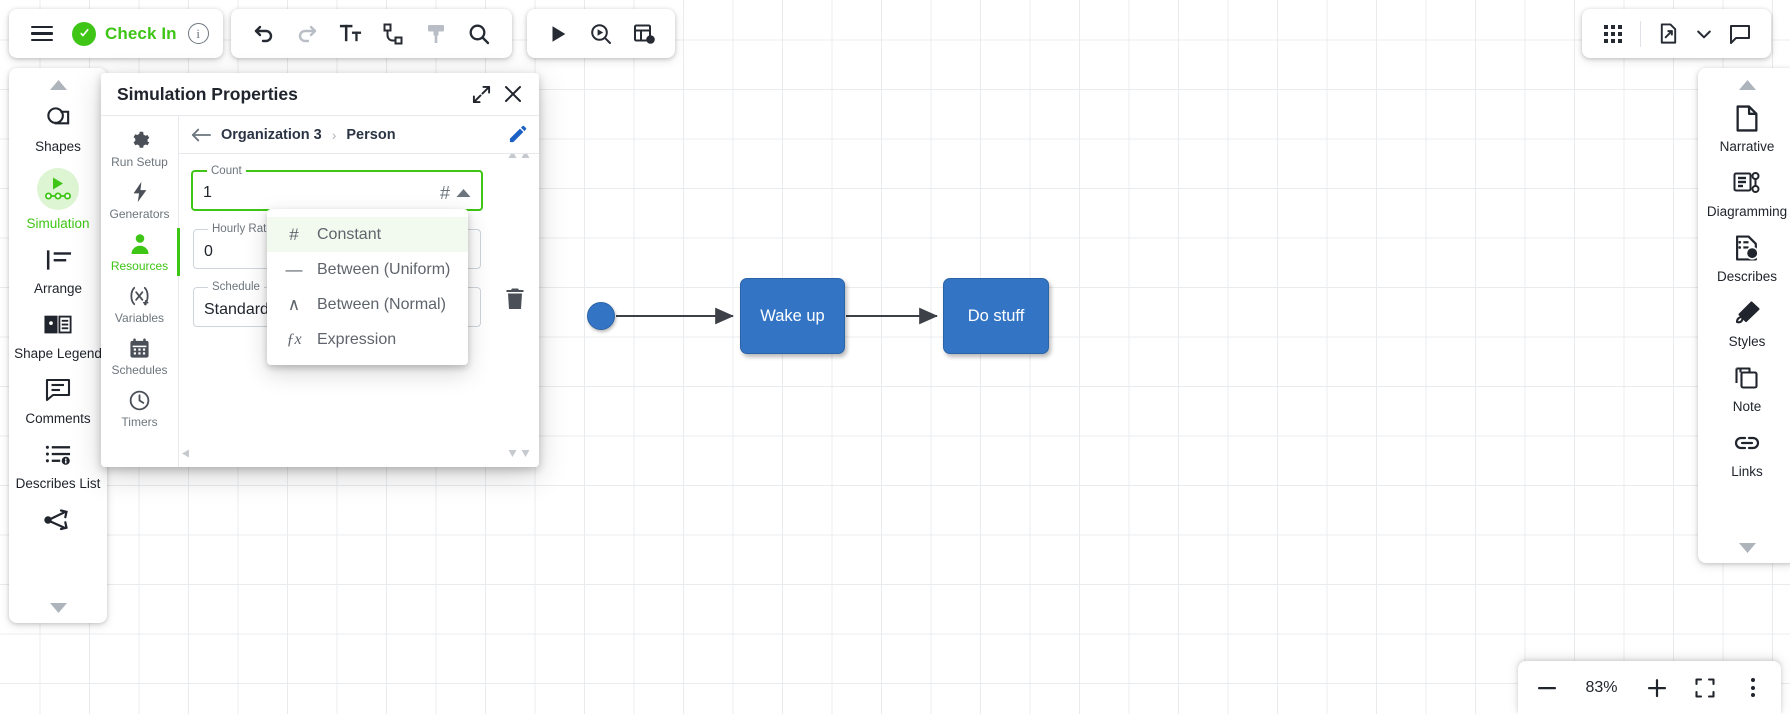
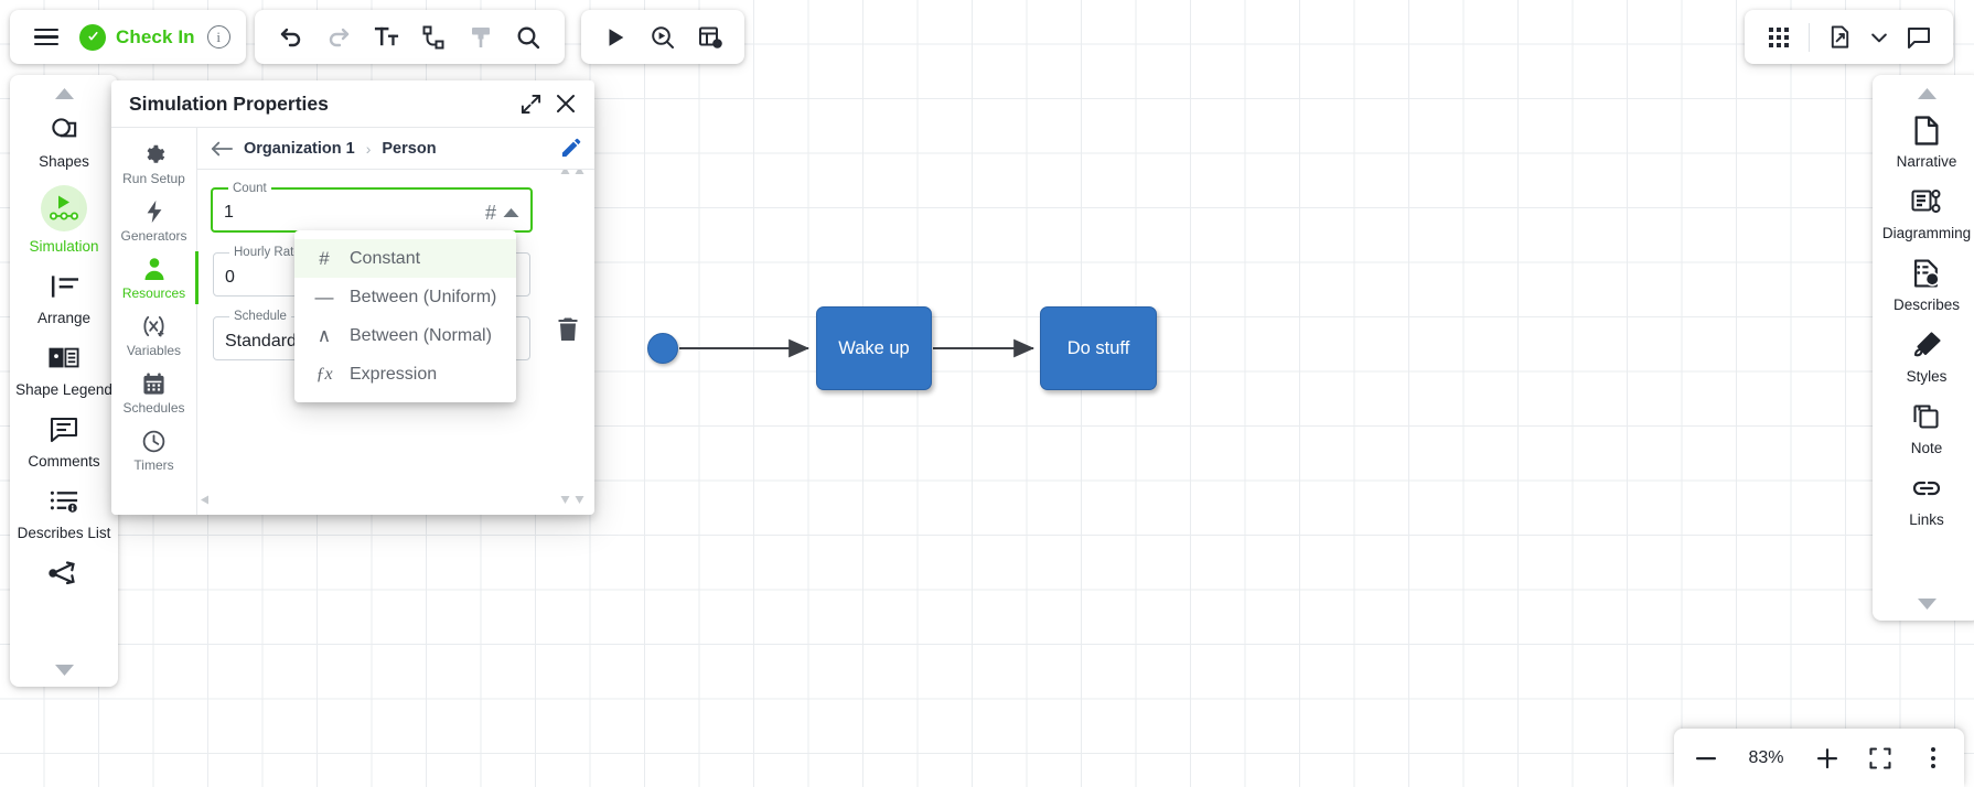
  Wake up
  Do stuff
  Check In
  i
  Shapes
  Simulation
  Arrange
  Shape Legend
  Comments
  Describes List
  Narrative
  Diagramming
  Describes
  Styles
  Note
  Links
  Simulation Properties
  Run Setup
  Generators
  Resources
  Variables
  Schedules
  Timers
- Organization 3
+ Organization 1
  ›
  Person
  Count
  1
  #
  Hourly Rat
  0
  Schedule
  Standard
  #
  Constant
  —
  Between (Uniform)
  ∧
  Between (Normal)
  ƒx
  Expression
  83%
